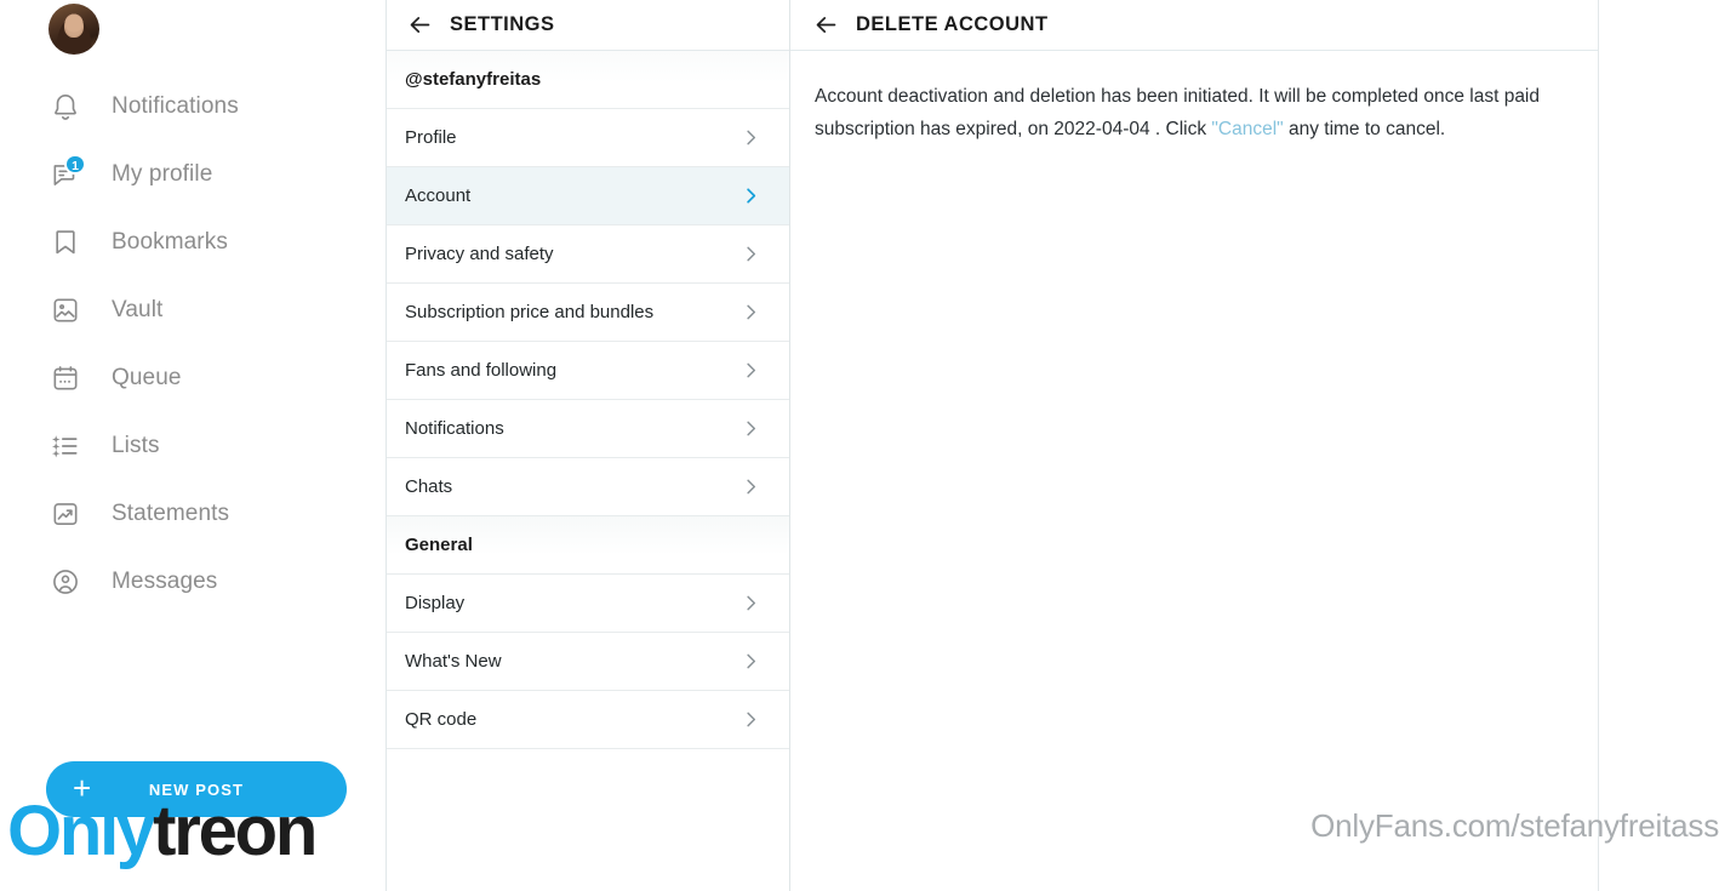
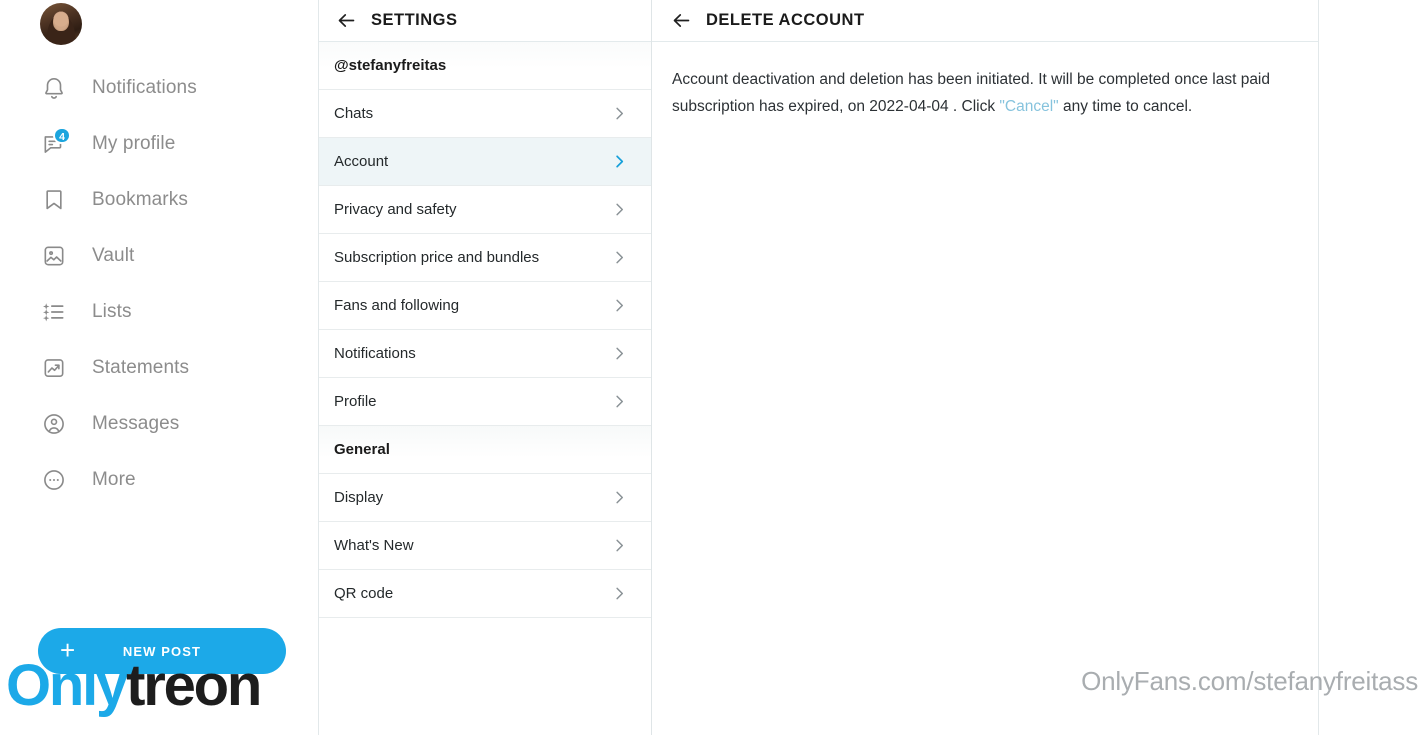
  Notifications
- 1
+ 4
  My profile
  Bookmarks
  Vault
- Queue
  Lists
  Statements
  Messages
+ More
  +
  NEW POST
  Onlytreon
  SETTINGS
  @stefanyfreitas
- Profile
+ Chats
  Account
  Privacy and safety
  Subscription price and bundles
  Fans and following
  Notifications
- Chats
+ Profile
  General
  Display
  What's New
  QR code
  DELETE ACCOUNT
  Account deactivation and deletion has been initiated. It will be completed once last paid subscription has expired, on 2022-04-04 . Click "Cancel" any time to cancel.
  OnlyFans.com/stefanyfreitass
